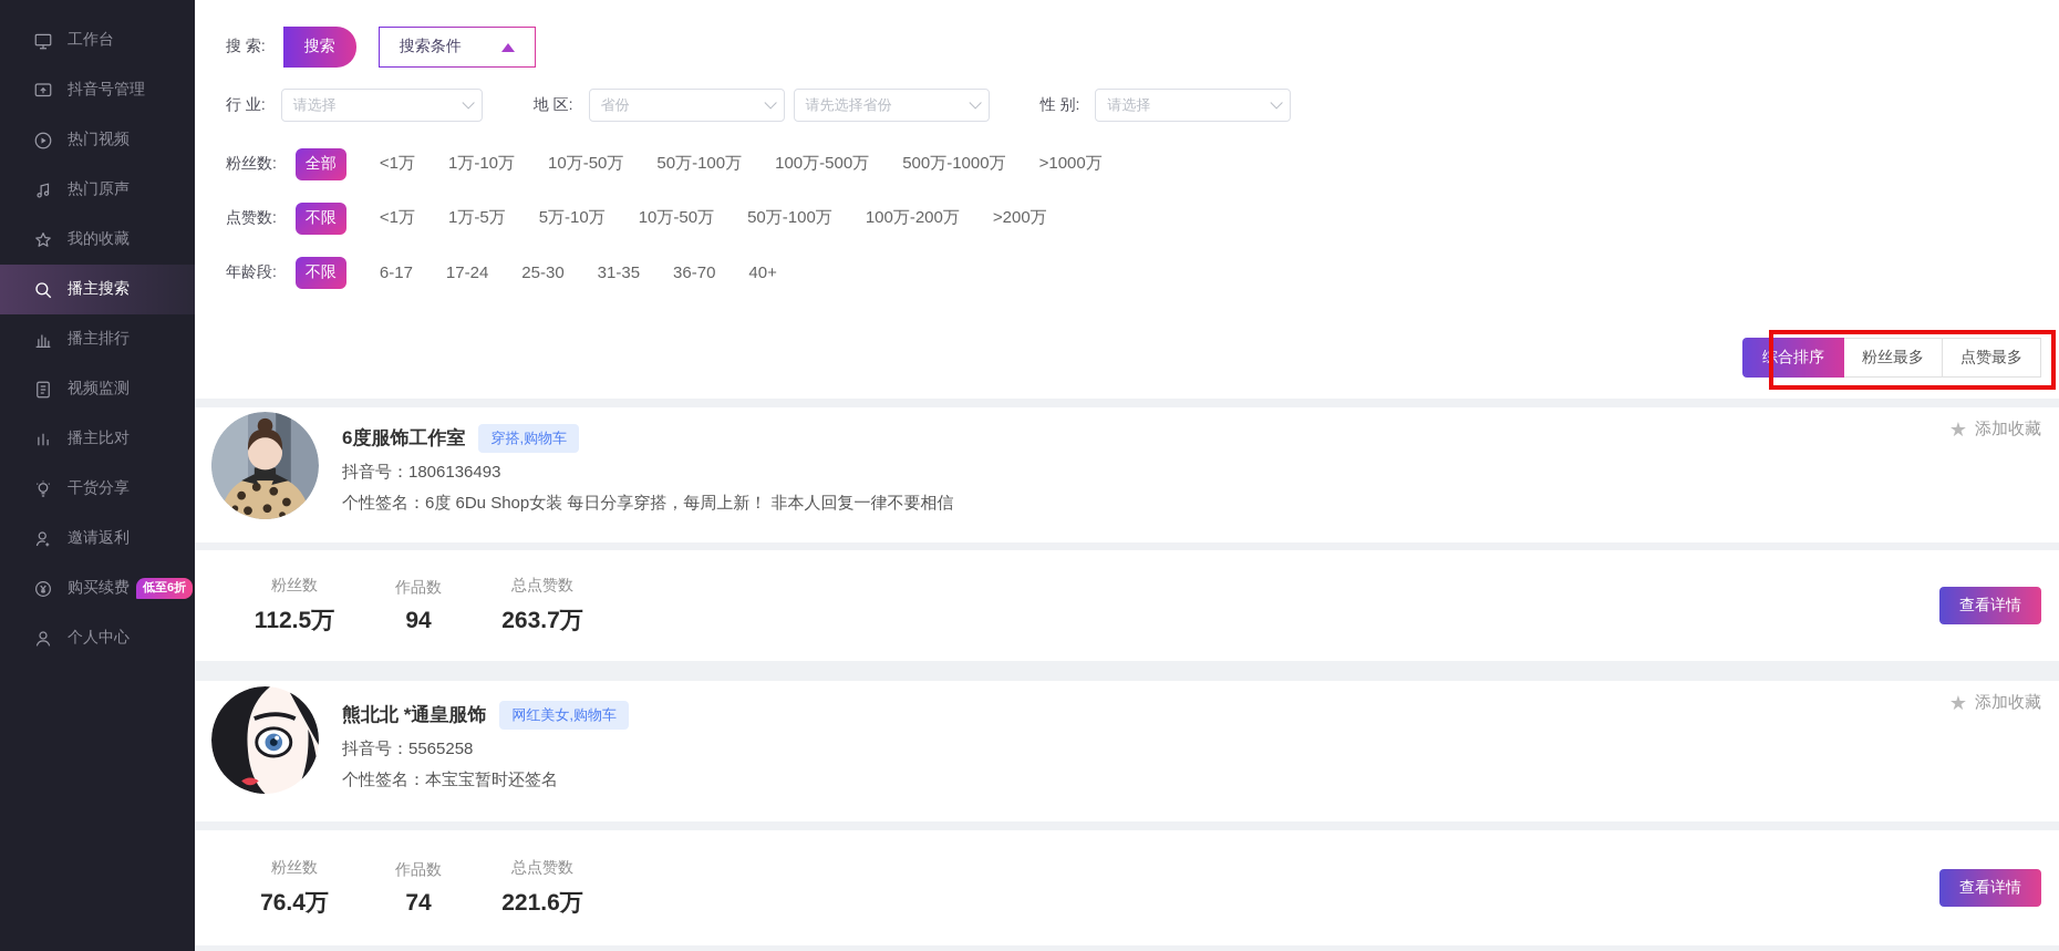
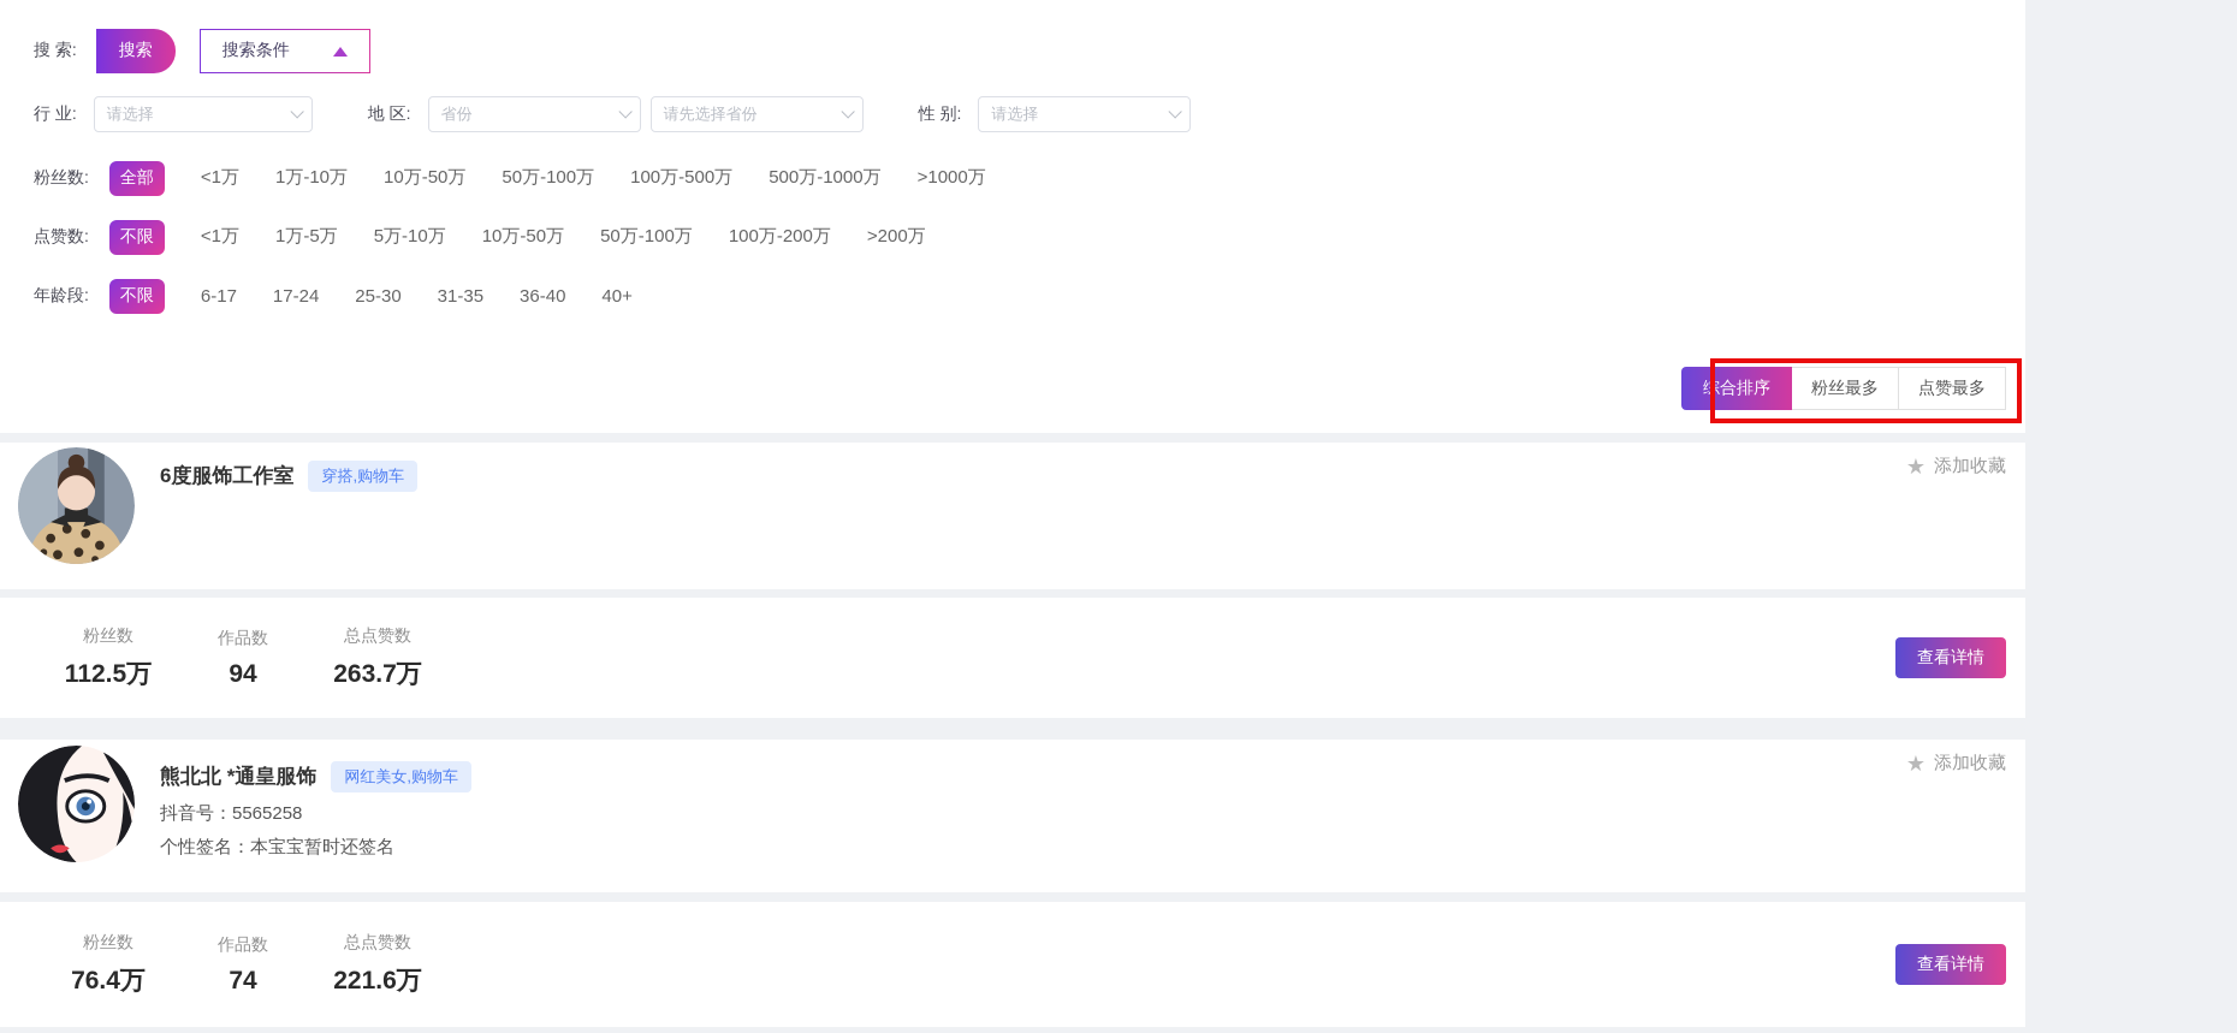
- 工作台
- 抖音号管理
- 热门视频
- 热门原声
- 我的收藏
- 播主搜索
- 播主排行
- 视频监测
- 播主比对
- 干货分享
- 邀请返利
- 购买续费
- 低至6折
- 个人中心
  搜 索:
  搜索
  搜索条件
  行 业:
  请选择
  地 区:
  省份
  请先选择省份
  性 别:
  请选择
  粉丝数:
  全部
  <1万
  1万-10万
  10万-50万
  50万-100万
  100万-500万
  500万-1000万
  >1000万
  点赞数:
  不限
  <1万
  1万-5万
  5万-10万
  10万-50万
  50万-100万
  100万-200万
  >200万
  年龄段:
  不限
  6-17
  17-24
  25-30
  31-35
- 36-70
+ 36-40
  40+
  综合排序
  粉丝最多
  点赞最多
  6度服饰工作室
  穿搭,购物车
- 抖音号：1806136493
- 个性签名：6度 6Du Shop女装 每日分享穿搭，每周上新！ 非本人回复一律不要相信
  ★
  添加收藏
  粉丝数
  112.5万
  作品数
  94
  总点赞数
  263.7万
  查看详情
  熊北北 *通皇服饰
  网红美女,购物车
  抖音号：5565258
  个性签名：本宝宝暂时还签名
  ★
  添加收藏
  粉丝数
  76.4万
  作品数
  74
  总点赞数
  221.6万
  查看详情
